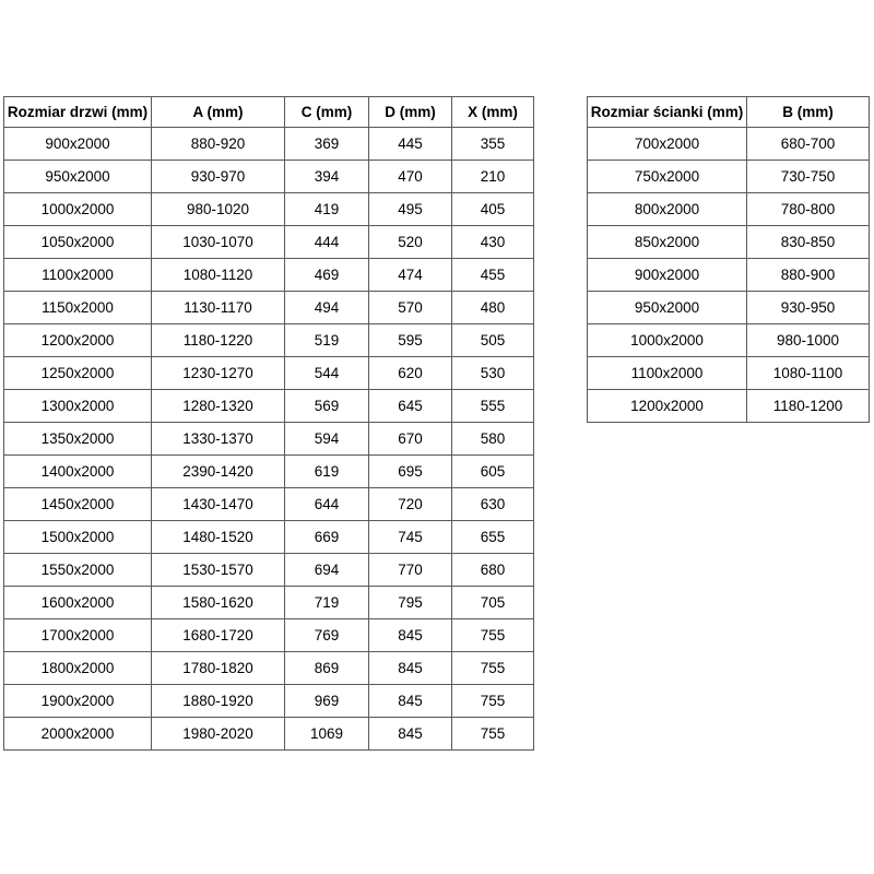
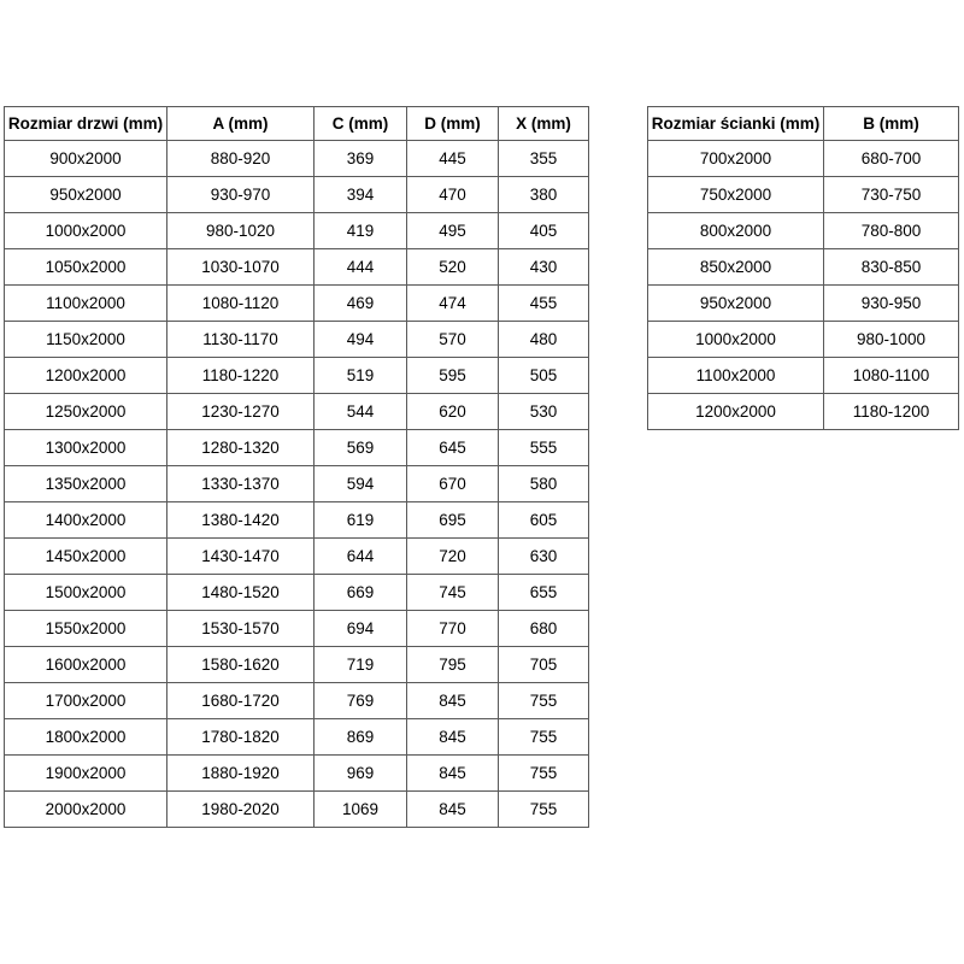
  Rozmiar drzwi (mm)	A (mm)	C (mm)	D (mm)	X (mm)
  900x2000	880-920	369	445	355
- 950x2000	930-970	394	470	210
+ 950x2000	930-970	394	470	380
  1000x2000	980-1020	419	495	405
  1050x2000	1030-1070	444	520	430
  1100x2000	1080-1120	469	474	455
  1150x2000	1130-1170	494	570	480
  1200x2000	1180-1220	519	595	505
  1250x2000	1230-1270	544	620	530
  1300x2000	1280-1320	569	645	555
  1350x2000	1330-1370	594	670	580
- 1400x2000	2390-1420	619	695	605
+ 1400x2000	1380-1420	619	695	605
  1450x2000	1430-1470	644	720	630
  1500x2000	1480-1520	669	745	655
  1550x2000	1530-1570	694	770	680
  1600x2000	1580-1620	719	795	705
  1700x2000	1680-1720	769	845	755
  1800x2000	1780-1820	869	845	755
  1900x2000	1880-1920	969	845	755
  2000x2000	1980-2020	1069	845	755
  Rozmiar ścianki (mm)	B (mm)
  700x2000	680-700
  750x2000	730-750
  800x2000	780-800
  850x2000	830-850
- 900x2000	880-900
  950x2000	930-950
  1000x2000	980-1000
  1100x2000	1080-1100
  1200x2000	1180-1200
